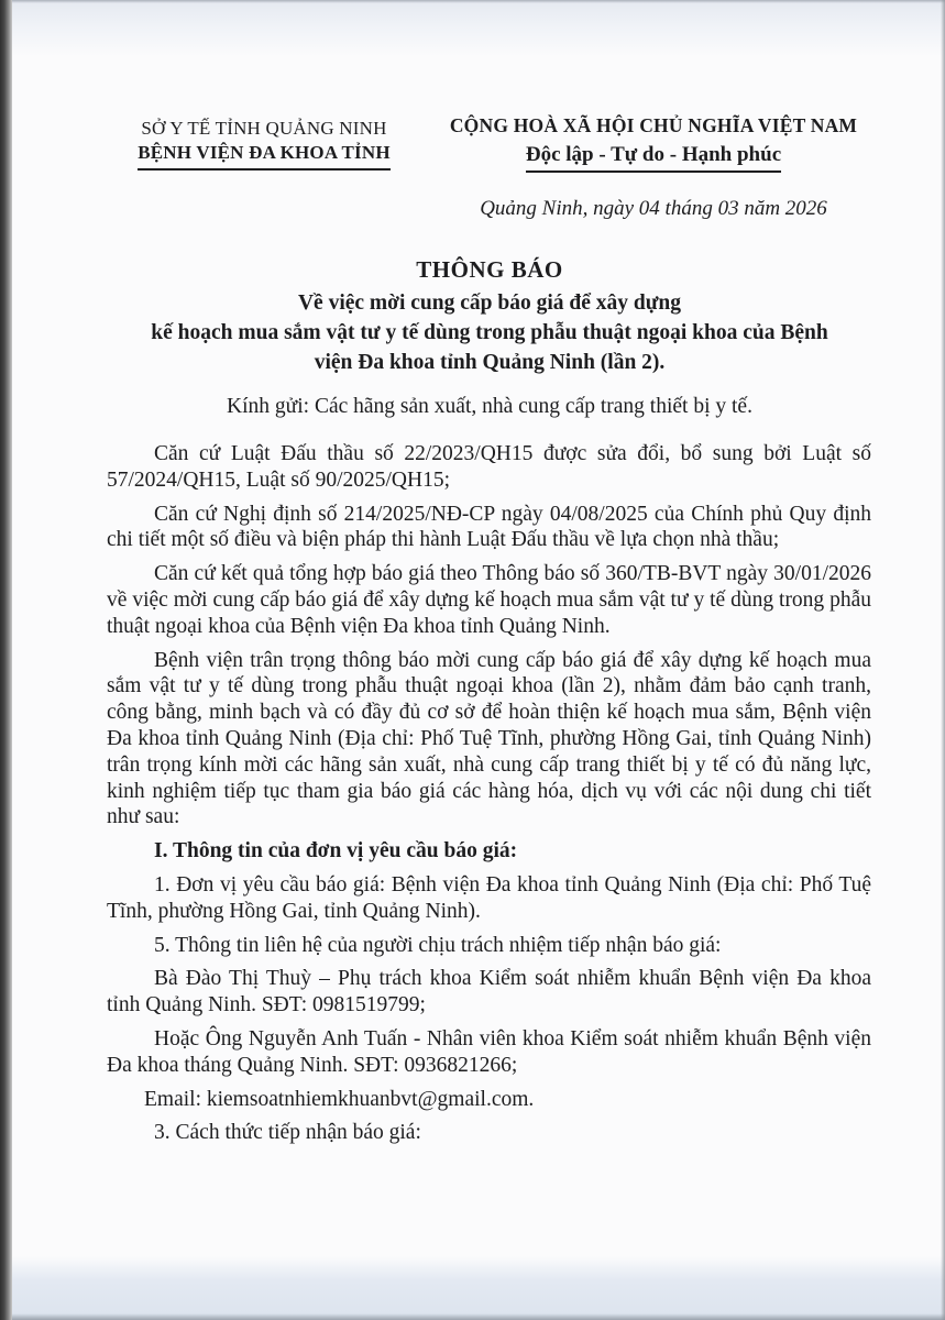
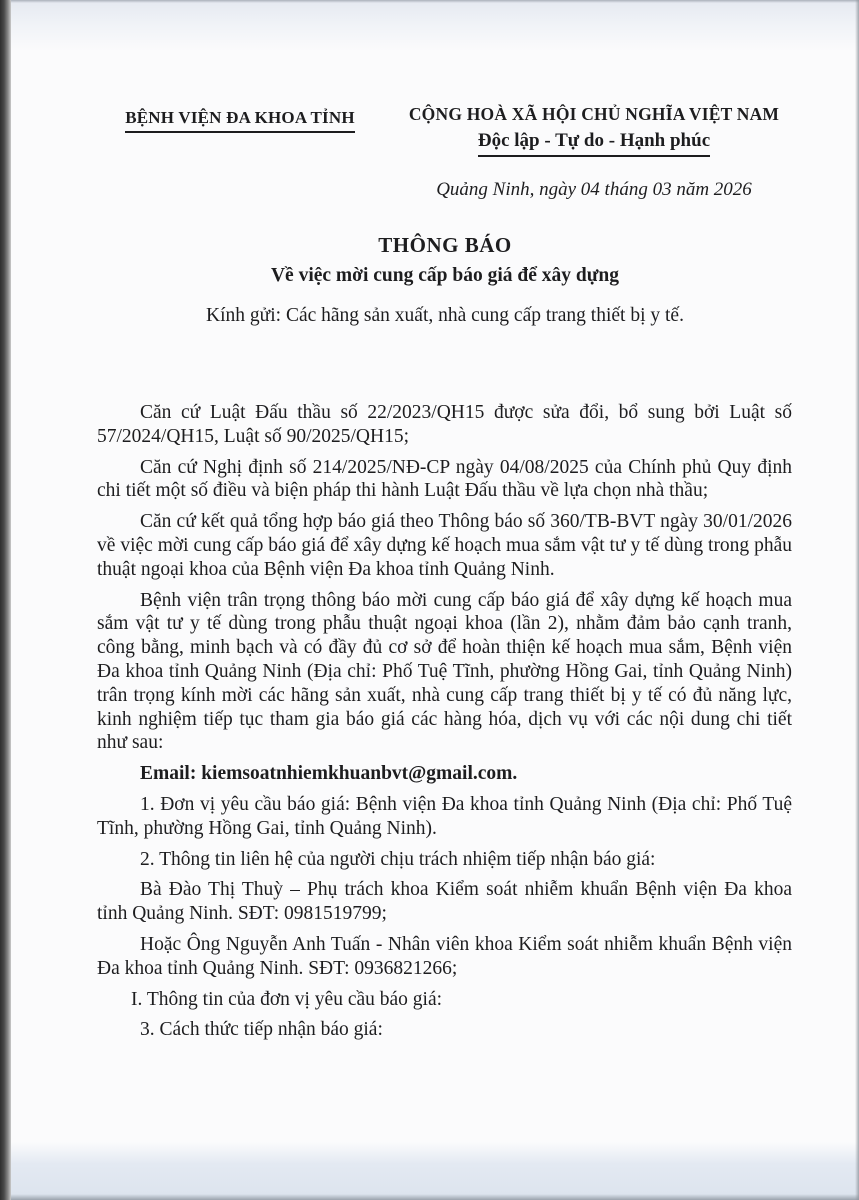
- SỞ Y TẾ TỈNH QUẢNG NINH
  BỆNH VIỆN ĐA KHOA TỈNH
  CỘNG HOÀ XÃ HỘI CHỦ NGHĨA VIỆT NAM
  Độc lập - Tự do - Hạnh phúc
  Quảng Ninh, ngày 04 tháng 03 năm 2026
  THÔNG BÁO
  Về việc mời cung cấp báo giá để xây dựng
- kế hoạch mua sắm vật tư y tế dùng trong phẫu thuật ngoại khoa của Bệnh
- viện Đa khoa tỉnh Quảng Ninh (lần 2).
  Kính gửi: Các hãng sản xuất, nhà cung cấp trang thiết bị y tế.
  Căn cứ Luật Đấu thầu số 22/2023/QH15 được sửa đổi, bổ sung bởi Luật số 57/2024/QH15, Luật số 90/2025/QH15;
  Căn cứ Nghị định số 214/2025/NĐ-CP ngày 04/08/2025 của Chính phủ Quy định chi tiết một số điều và biện pháp thi hành Luật Đấu thầu về lựa chọn nhà thầu;
  Căn cứ kết quả tổng hợp báo giá theo Thông báo số 360/TB-BVT ngày 30/01/2026 về việc mời cung cấp báo giá để xây dựng kế hoạch mua sắm vật tư y tế dùng trong phẫu thuật ngoại khoa của Bệnh viện Đa khoa tỉnh Quảng Ninh.
  Bệnh viện trân trọng thông báo mời cung cấp báo giá để xây dựng kế hoạch mua sắm vật tư y tế dùng trong phẫu thuật ngoại khoa (lần 2), nhằm đảm bảo cạnh tranh, công bằng, minh bạch và có đầy đủ cơ sở để hoàn thiện kế hoạch mua sắm, Bệnh viện Đa khoa tỉnh Quảng Ninh (Địa chỉ: Phố Tuệ Tĩnh, phường Hồng Gai, tỉnh Quảng Ninh) trân trọng kính mời các hãng sản xuất, nhà cung cấp trang thiết bị y tế có đủ năng lực, kinh nghiệm tiếp tục tham gia báo giá các hàng hóa, dịch vụ với các nội dung chi tiết như sau:
- I. Thông tin của đơn vị yêu cầu báo giá:
+ Email: kiemsoatnhiemkhuanbvt@gmail.com.
  1. Đơn vị yêu cầu báo giá: Bệnh viện Đa khoa tỉnh Quảng Ninh (Địa chỉ: Phố Tuệ Tĩnh, phường Hồng Gai, tỉnh Quảng Ninh).
- 5. Thông tin liên hệ của người chịu trách nhiệm tiếp nhận báo giá:
+ 2. Thông tin liên hệ của người chịu trách nhiệm tiếp nhận báo giá:
  Bà Đào Thị Thuỳ – Phụ trách khoa Kiểm soát nhiễm khuẩn Bệnh viện Đa khoa tỉnh Quảng Ninh. SĐT: 0981519799;
- Hoặc Ông Nguyễn Anh Tuấn - Nhân viên khoa Kiểm soát nhiễm khuẩn Bệnh viện Đa khoa tháng Quảng Ninh. SĐT: 0936821266;
+ Hoặc Ông Nguyễn Anh Tuấn - Nhân viên khoa Kiểm soát nhiễm khuẩn Bệnh viện Đa khoa tỉnh Quảng Ninh. SĐT: 0936821266;
- Email: kiemsoatnhiemkhuanbvt@gmail.com.
+ I. Thông tin của đơn vị yêu cầu báo giá:
  3. Cách thức tiếp nhận báo giá:
